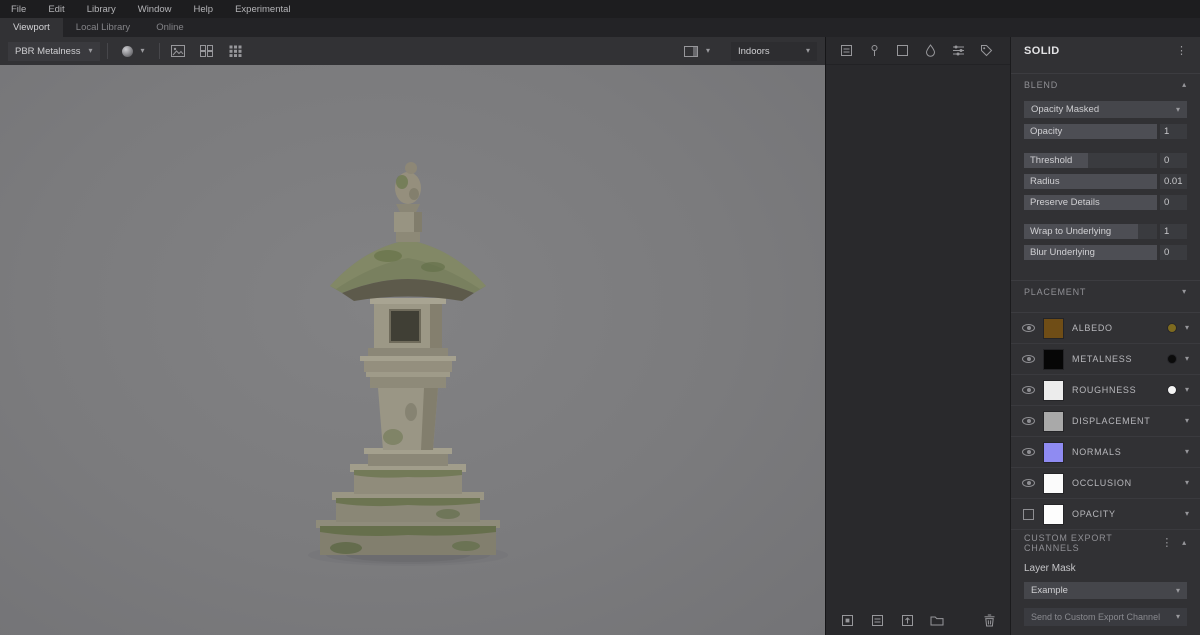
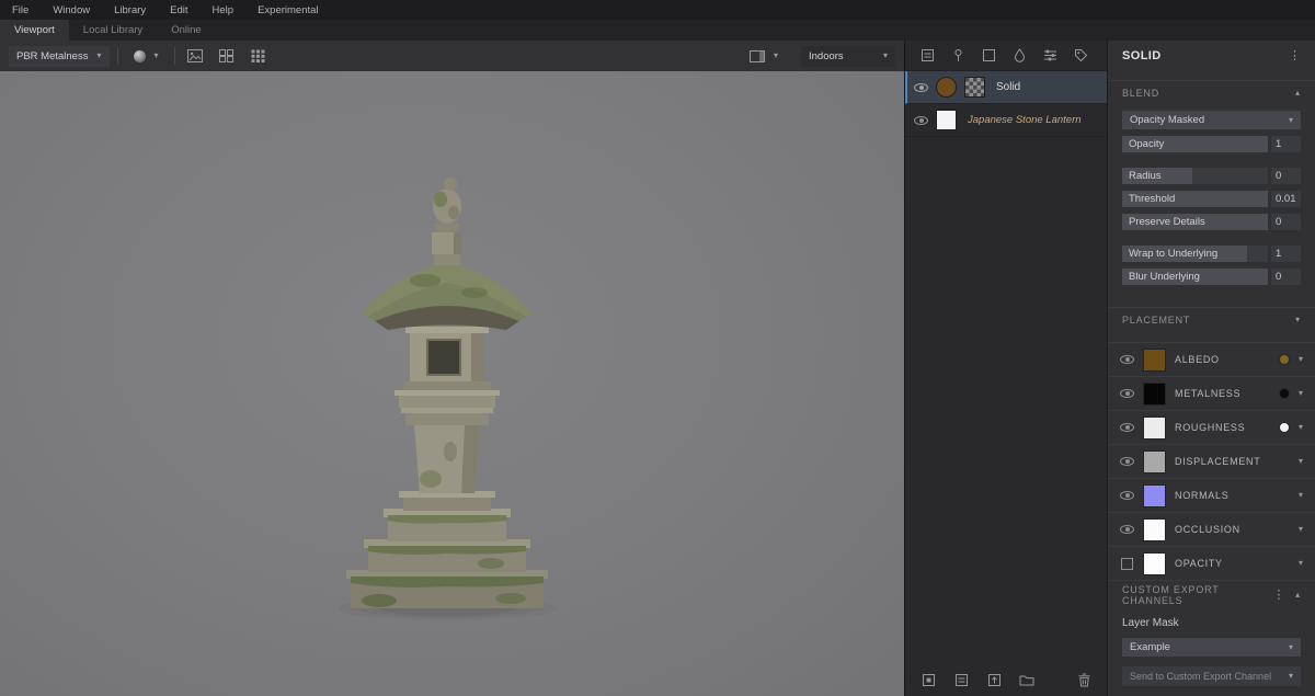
  File
- Edit
+ Window
  Library
- Window
+ Edit
  Help
  Experimental
  Viewport
  Local Library
  Online
  PBR Metalness
  ▾
  ▾
  ▾
  Indoors
  ▾
+ Solid
+ Japanese Stone Lantern
  SOLID
  ⋮
  BLEND
  ▴
  Opacity Masked
  ▾
  Opacity
  1
- Threshold
+ Radius
  0
- Radius
+ Threshold
  0.01
  Preserve Details
  0
  Wrap to Underlying
  1
  Blur Underlying
  0
  PLACEMENT
  ▾
  ALBEDO
  ▾
  METALNESS
  ▾
  ROUGHNESS
  ▾
  DISPLACEMENT
  ▾
  NORMALS
  ▾
  OCCLUSION
  ▾
  OPACITY
  ▾
  CUSTOM EXPORT CHANNELS
  ⋮
  ▴
  Layer Mask
  Example
  ▾
  Send to Custom Export Channel
  ▾
